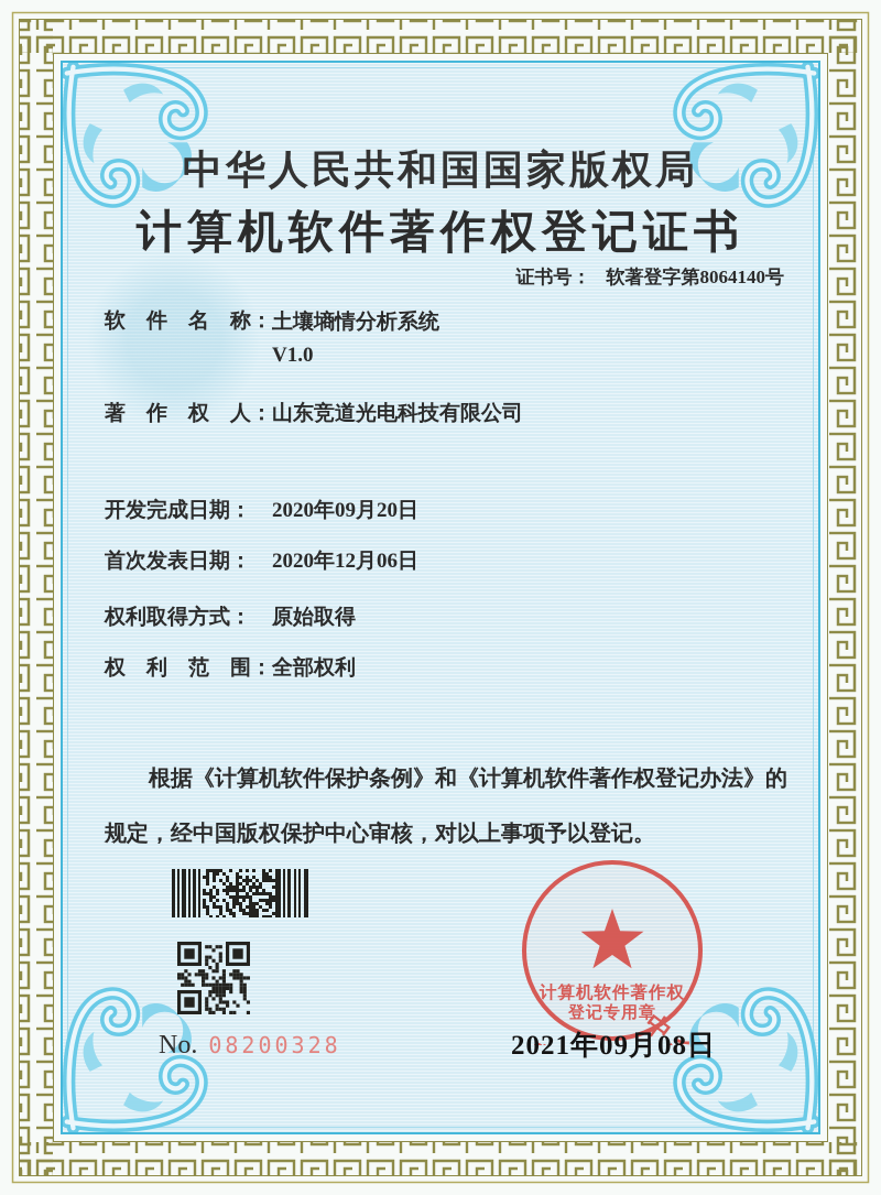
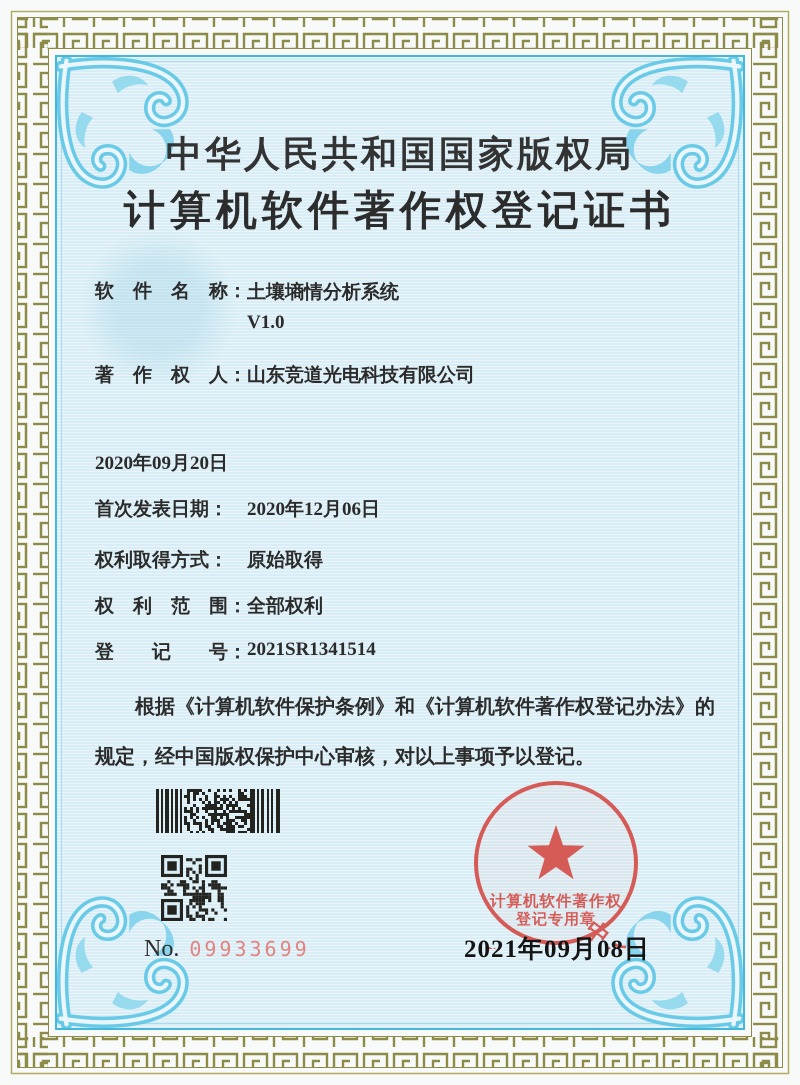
  中华人民共和国国家版权局
  计算机软件著作权登记证书
- 证书号： 软著登字第8064140号
  软 件 名 称：
  土壤墒情分析系统
  V1.0
  著 作 权 人：
  山东竞道光电科技有限公司
- 开发完成日期：
  2020年09月20日
  首次发表日期：
  2020年12月06日
  权利取得方式：
  原始取得
  权 利 范 围：
  全部权利
+ 登 记 号：
+ 2021SR1341514
  根据《计算机软件保护条例》和《计算机软件著作权登记办法》的规定，经中国版权保护中心审核，对以上事项予以登记。
- No. 08200328
+ No. 09933699
  计算机软件著作权
  登记专用章
  2021年09月08日
